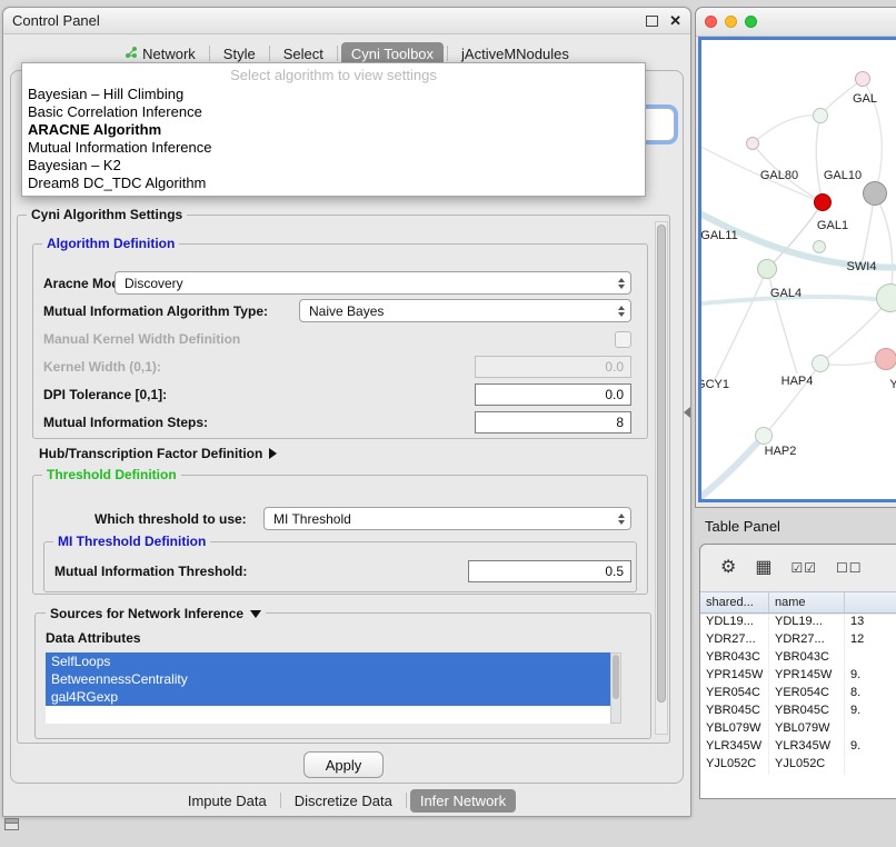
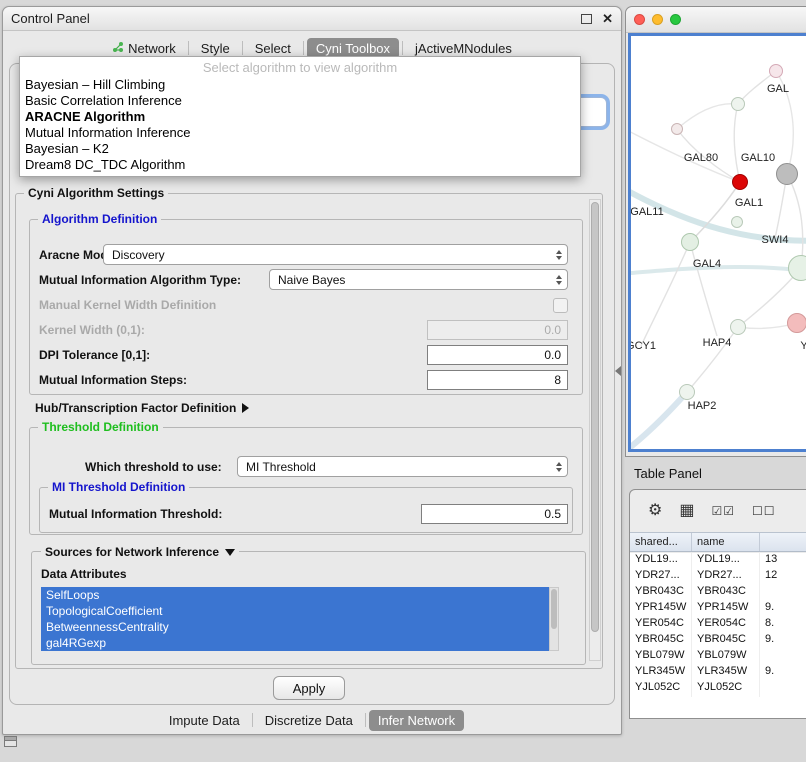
  Control Panel
  ✕
  Network
  Style
  Select
  Cyni Toolbox
  jActiveMNodules
- Select algorithm to view settings
+ Select algorithm to view algorithm
  Bayesian – Hill Climbing
  Basic Correlation Inference
  ARACNE Algorithm
  Mutual Information Inference
  Bayesian – K2
  Dream8 DC_TDC Algorithm
  Cyni Algorithm Settings
  Algorithm Definition
  Aracne Mo
  Discovery
  Mutual Information Algorithm Type:
  Naive Bayes
  Manual Kernel Width Definition
  Kernel Width (0,1):
  0.0
  DPI Tolerance [0,1]:
  0.0
  Mutual Information Steps:
  8
  Hub/Transcription Factor Definition
  Threshold Definition
  Which threshold to use:
  MI Threshold
  MI Threshold Definition
  Mutual Information Threshold:
  0.5
  Sources for Network Inference
  Data Attributes
  SelfLoops
+ TopologicalCoefficient
  BetweennessCentrality
  gal4RGexp
  Apply
  Impute Data
  Discretize Data
  Infer Network
  GAL
  GAL80
  GAL10
  GAL11
  GAL1
  SWI4
  GAL4
  GCY1
  HAP4
  Y
  HAP2
  Table Panel
  ⚙
  ▦
  ☑☑
  ☐☐
  shared...
  name
  YDL19...
  YDL19...
  13
  YDR27...
  YDR27...
  12
  YBR043C
  YBR043C
  YPR145W
  YPR145W
  9.
  YER054C
  YER054C
  8.
  YBR045C
  YBR045C
  9.
  YBL079W
  YBL079W
  YLR345W
  YLR345W
  9.
  YJL052C
  YJL052C
